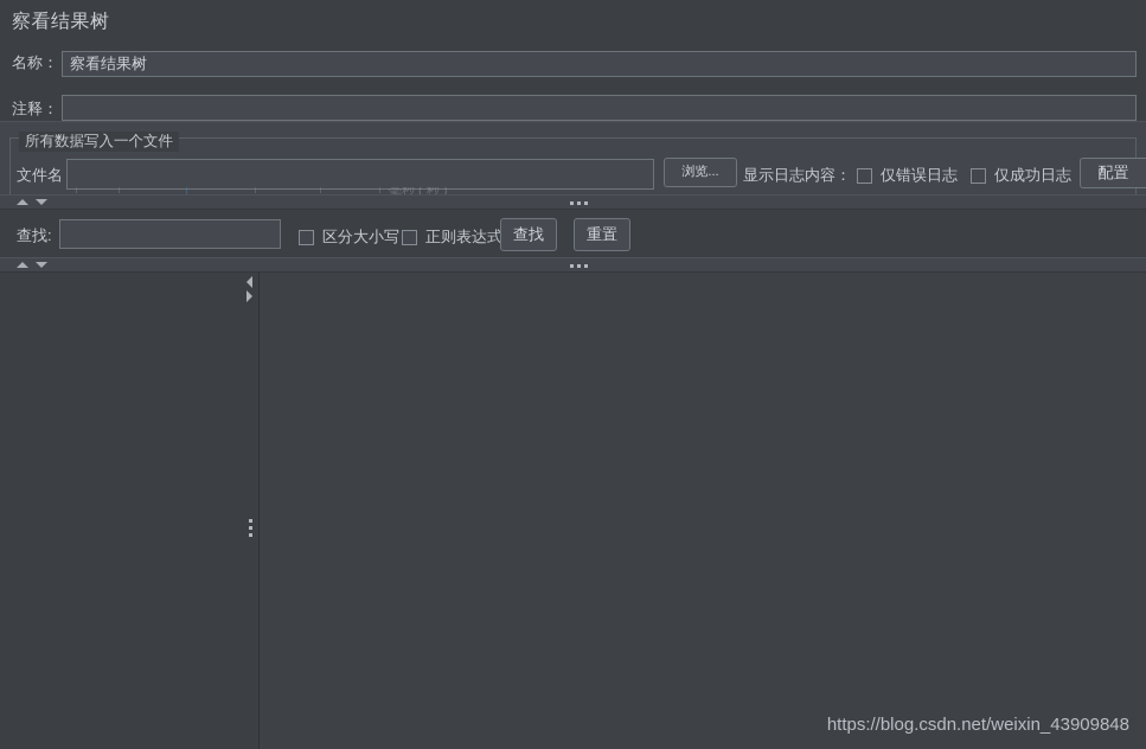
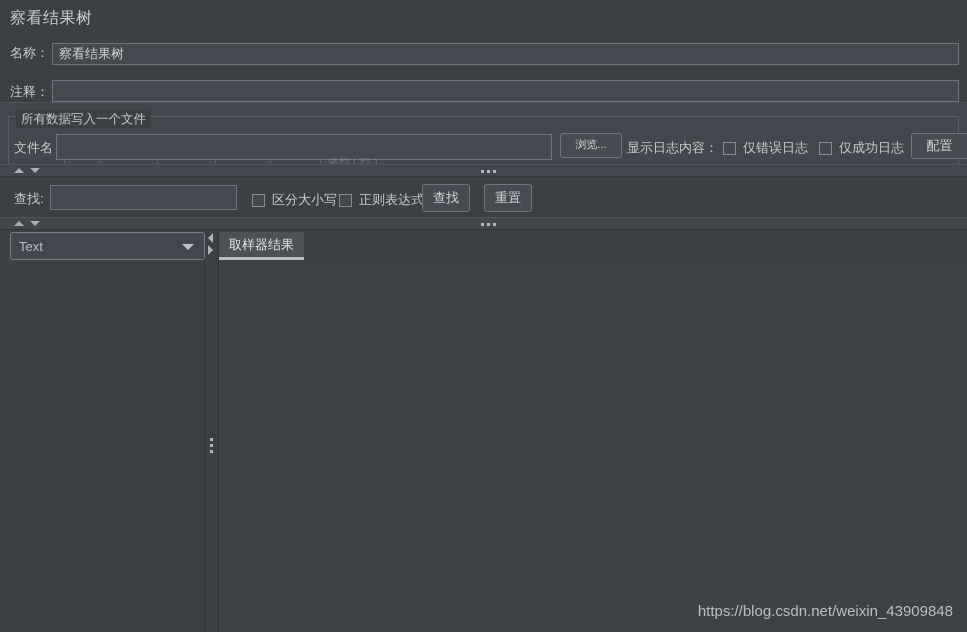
  察看结果树
  名称：
  察看结果树
  注释：
  所有数据写入一个文件
  文件名
  浏览...
  毫秒 ( 秒 )
  显示日志内容：
  仅错误日志
  仅成功日志
  配置
  查找:
  区分大小写
  正则表达式
  查找
  重置
+ Text
+ 取样器结果
  https://blog.csdn.net/weixin_43909848
